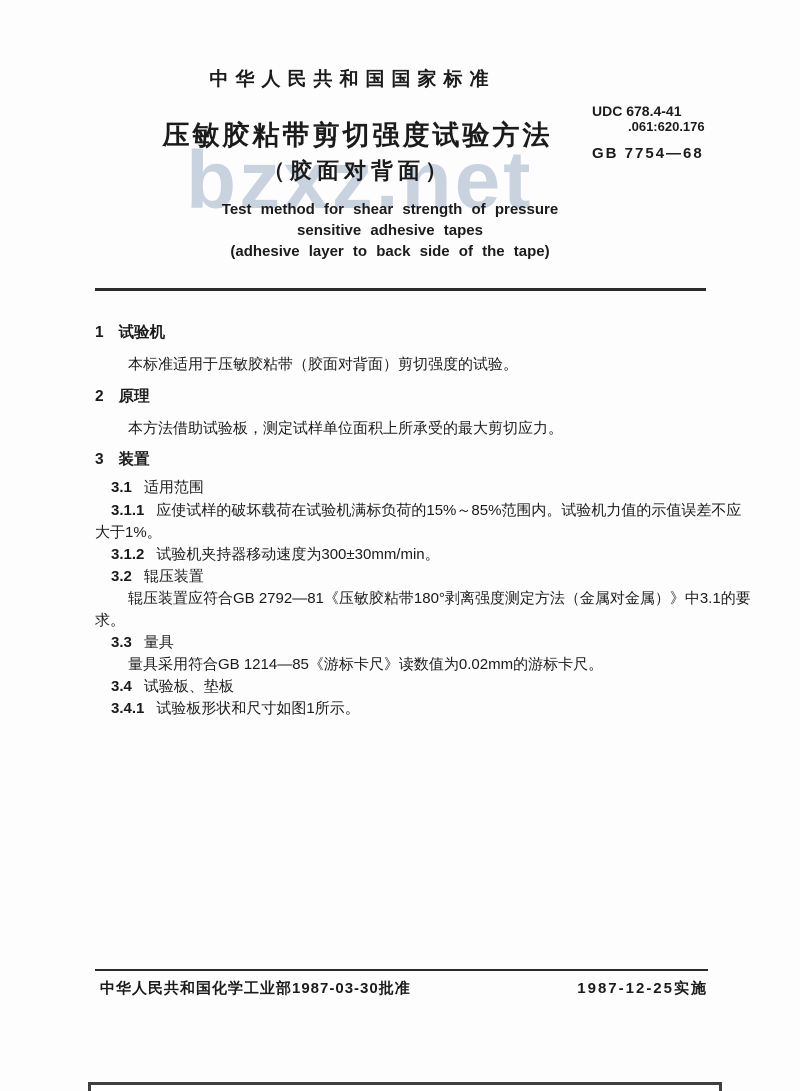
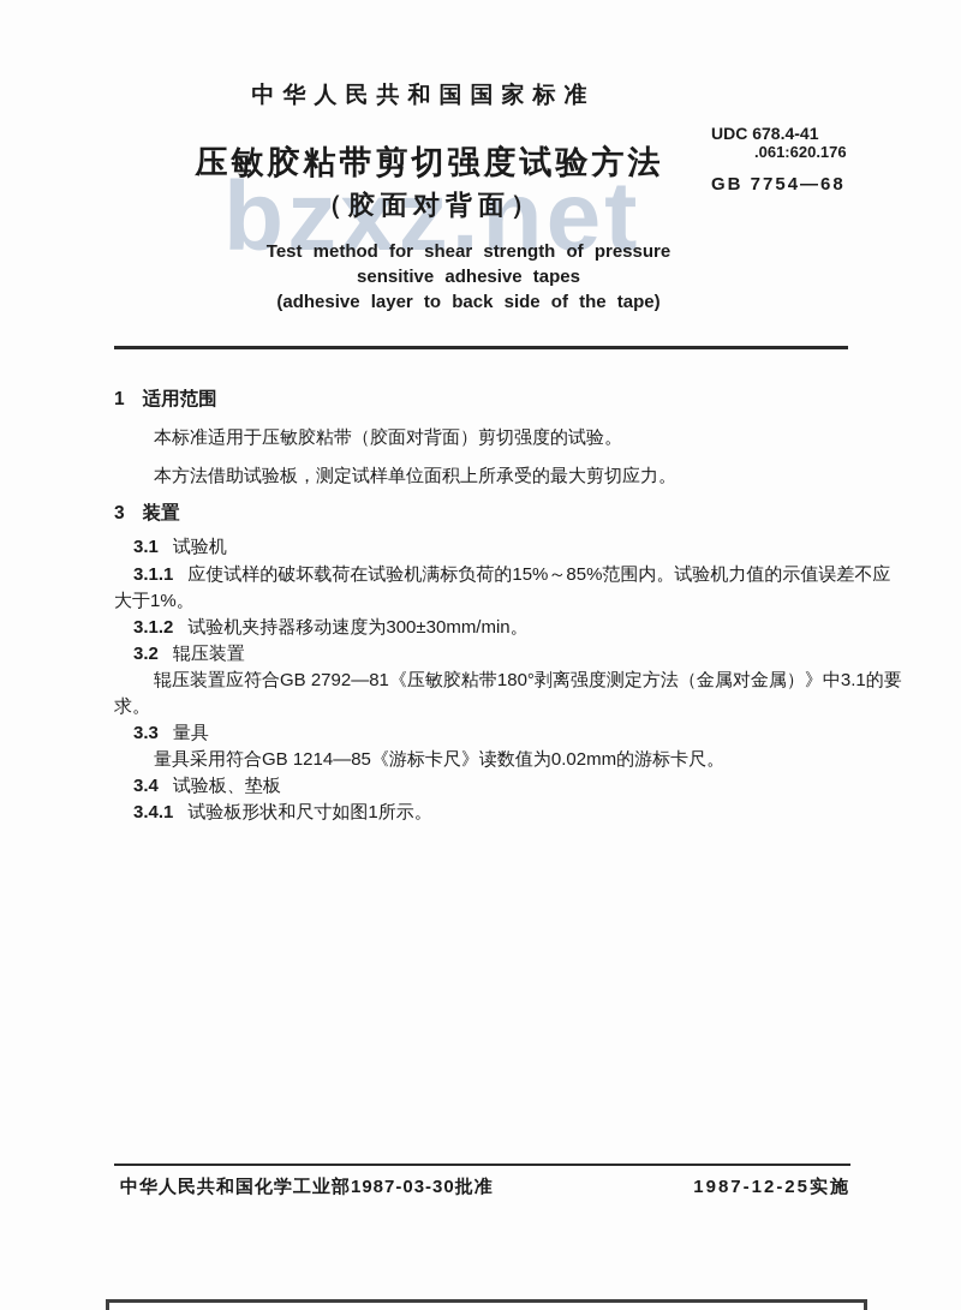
  bzxz.net
  中华人民共和国国家标准
  压敏胶粘带剪切强度试验方法
  （胶面对背面）
  UDC 678.4-41
  .061:620.176
  GB 7754—68
  Test method for shear strength of pressure
  sensitive adhesive tapes
  (adhesive layer to back side of the tape)
- 1 试验机
+ 1 适用范围
  本标准适用于压敏胶粘带（胶面对背面）剪切强度的试验。
- 2 原理
  本方法借助试验板，测定试样单位面积上所承受的最大剪切应力。
  3 装置
- 3.1 适用范围
+ 3.1 试验机
  3.1.1 应使试样的破坏载荷在试验机满标负荷的15%～85%范围内。试验机力值的示值误差不应
  大于1%。
  3.1.2 试验机夹持器移动速度为300±30mm/min。
  3.2 辊压装置
  辊压装置应符合GB 2792—81《压敏胶粘带180°剥离强度测定方法（金属对金属）》中3.1的要
  求。
  3.3 量具
  量具采用符合GB 1214—85《游标卡尺》读数值为0.02mm的游标卡尺。
  3.4 试验板、垫板
  3.4.1 试验板形状和尺寸如图1所示。
  中华人民共和国化学工业部1987-03-30批准
  1987-12-25实施
